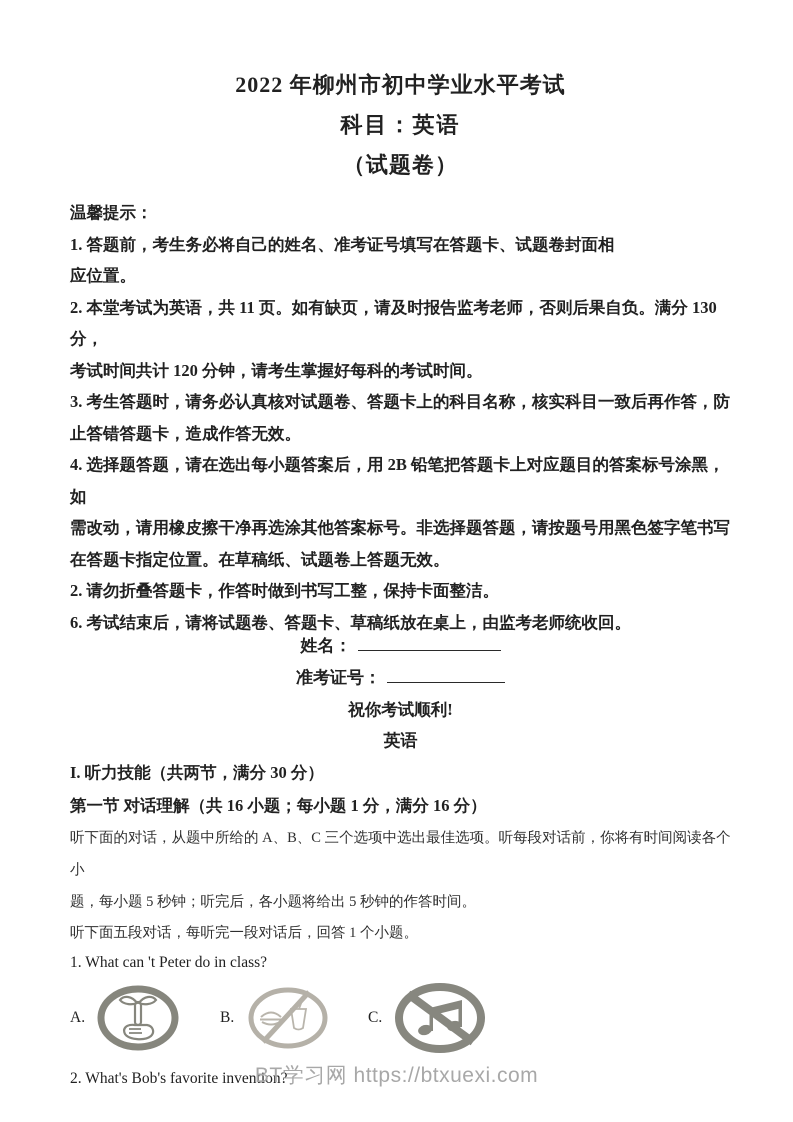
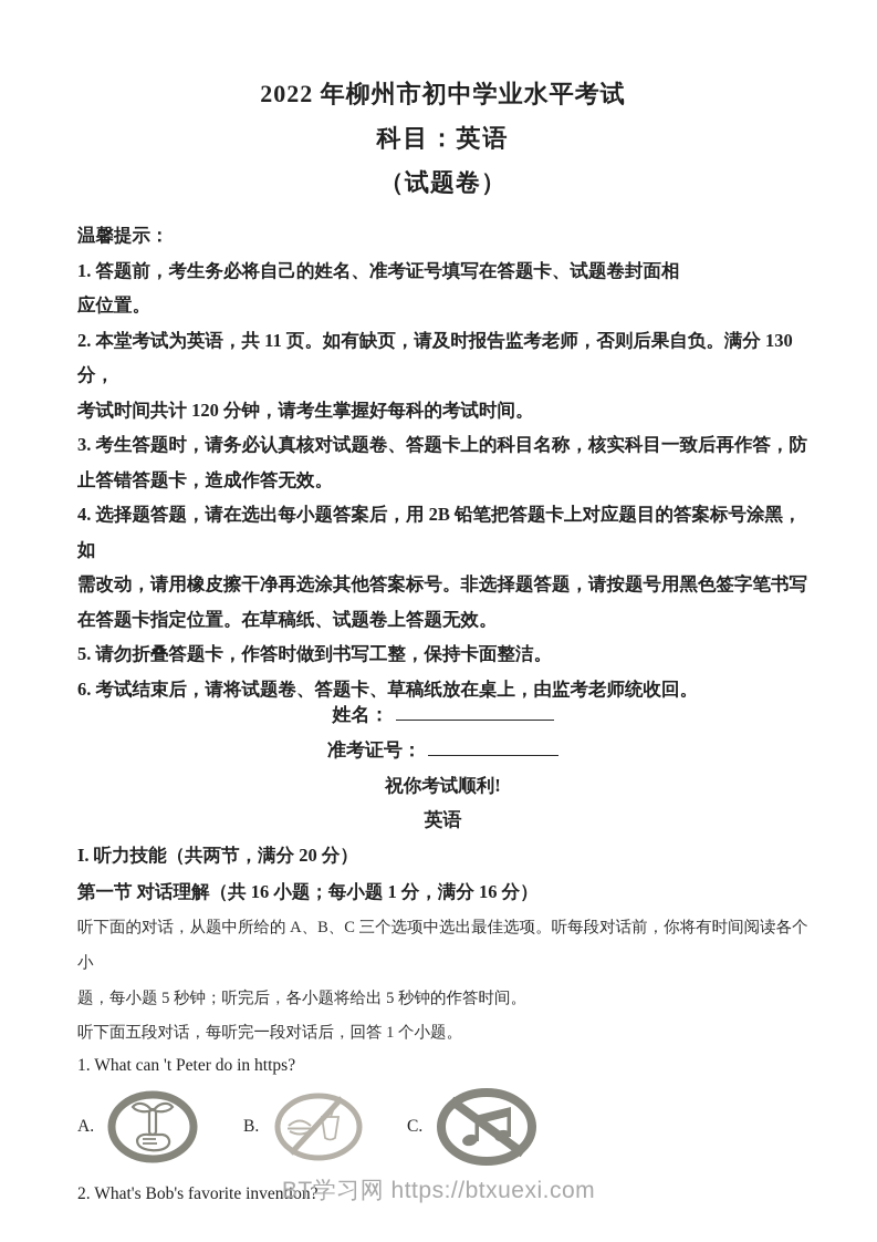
  2022 年柳州市初中学业水平考试
  科目：英语
  （试题卷）
  温馨提示：
  1. 答题前，考生务必将自己的姓名、准考证号填写在答题卡、试题卷封面相
  应位置。
  2. 本堂考试为英语，共 11 页。如有缺页，请及时报告监考老师，否则后果自负。满分 130 分，
  考试时间共计 120 分钟，请考生掌握好每科的考试时间。
  3. 考生答题时，请务必认真核对试题卷、答题卡上的科目名称，核实科目一致后再作答，防
  止答错答题卡，造成作答无效。
  4. 选择题答题，请在选出每小题答案后，用 2B 铅笔把答题卡上对应题目的答案标号涂黑，如
  需改动，请用橡皮擦干净再选涂其他答案标号。非选择题答题，请按题号用黑色签字笔书写
  在答题卡指定位置。在草稿纸、试题卷上答题无效。
- 2. 请勿折叠答题卡，作答时做到书写工整，保持卡面整洁。
+ 5. 请勿折叠答题卡，作答时做到书写工整，保持卡面整洁。
  6. 考试结束后，请将试题卷、答题卡、草稿纸放在桌上，由监考老师统收回。
  姓名：
  准考证号：
  祝你考试顺利!
  英语
- I. 听力技能（共两节，满分 30 分）
+ I. 听力技能（共两节，满分 20 分）
  第一节 对话理解（共 16 小题；每小题 1 分，满分 16 分）
  听下面的对话，从题中所给的 A、B、C 三个选项中选出最佳选项。听每段对话前，你将有时间阅读各个小
  题，每小题 5 秒钟；听完后，各小题将给出 5 秒钟的作答时间。
  听下面五段对话，每听完一段对话后，回答 1 个小题。
- 1. What can 't Peter do in class?
+ 1. What can 't Peter do in https?
  A.
  B.
  C.
  2. What's Bob's favorite invention?
  BT学习网 https://btxuexi.com
